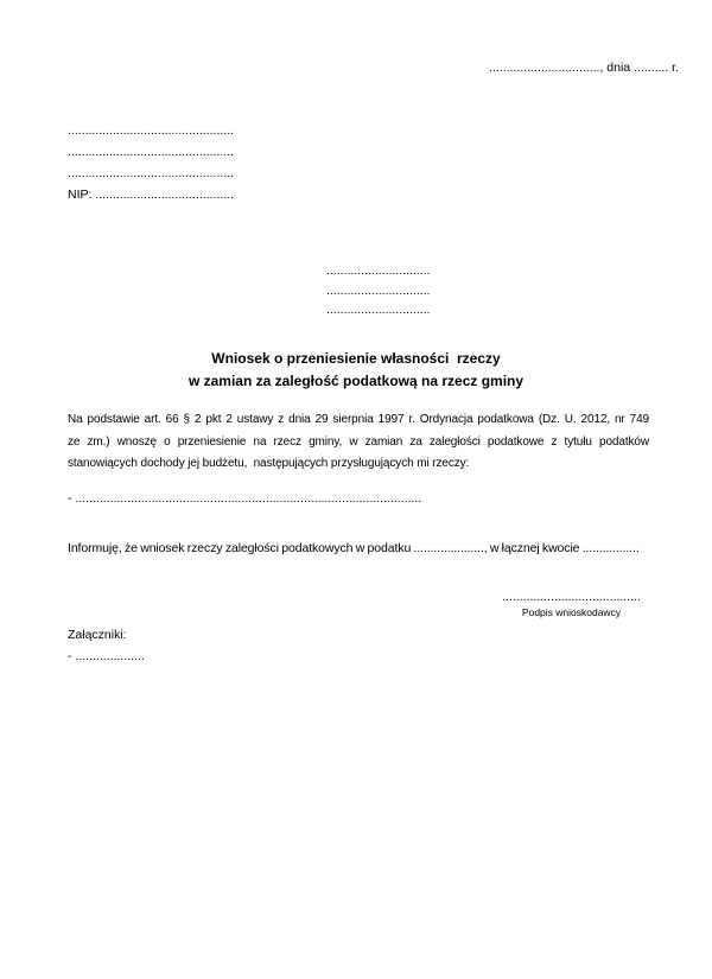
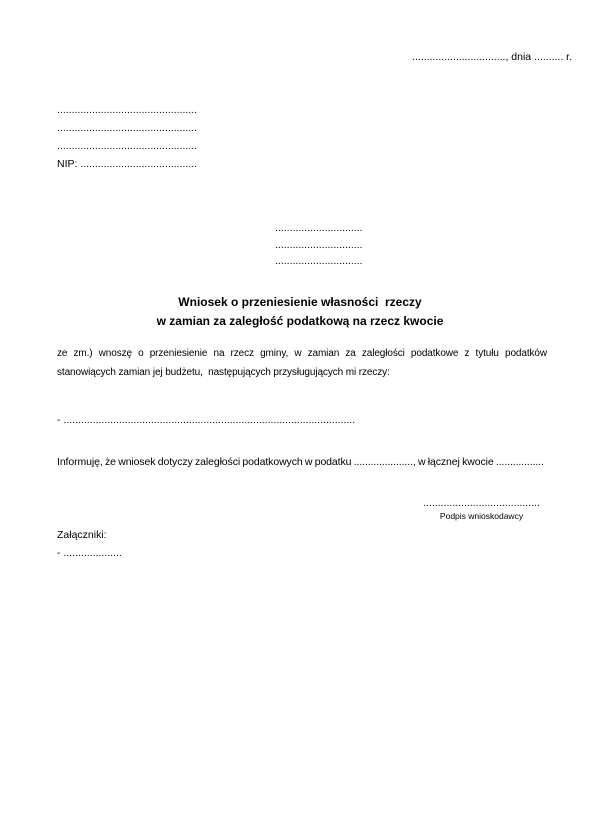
  ................................, dnia .......... r.
  ................................................
  ................................................
  ................................................
  NIP: ........................................
  ..............................
  ..............................
  ..............................
  Wniosek o przeniesienie własności rzeczy
- w zamian za zaległość podatkową na rzecz gminy
+ w zamian za zaległość podatkową na rzecz kwocie
- Na podstawie art. 66 § 2 pkt 2 ustawy z dnia 29 sierpnia 1997 r. Ordynacja podatkowa (Dz. U. 2012, nr 749
  ze zm.) wnoszę o przeniesienie na rzecz gminy, w zamian za zaległości podatkowe z tytułu podatków
- stanowiących dochody jej budżetu, następujących przysługujących mi rzeczy:
+ stanowiących zamian jej budżetu, następujących przysługujących mi rzeczy:
  - ....................................................................................................
- Informuję, że wniosek rzeczy zaległości podatkowych w podatku ....................., w łącznej kwocie .................
+ Informuję, że wniosek dotyczy zaległości podatkowych w podatku ....................., w łącznej kwocie .................
  ........................................
  Podpis wnioskodawcy
  Załączniki:
  - ....................
